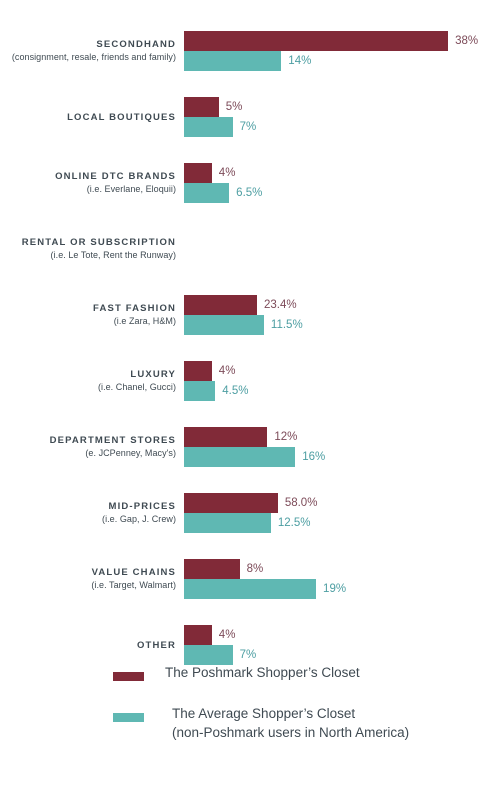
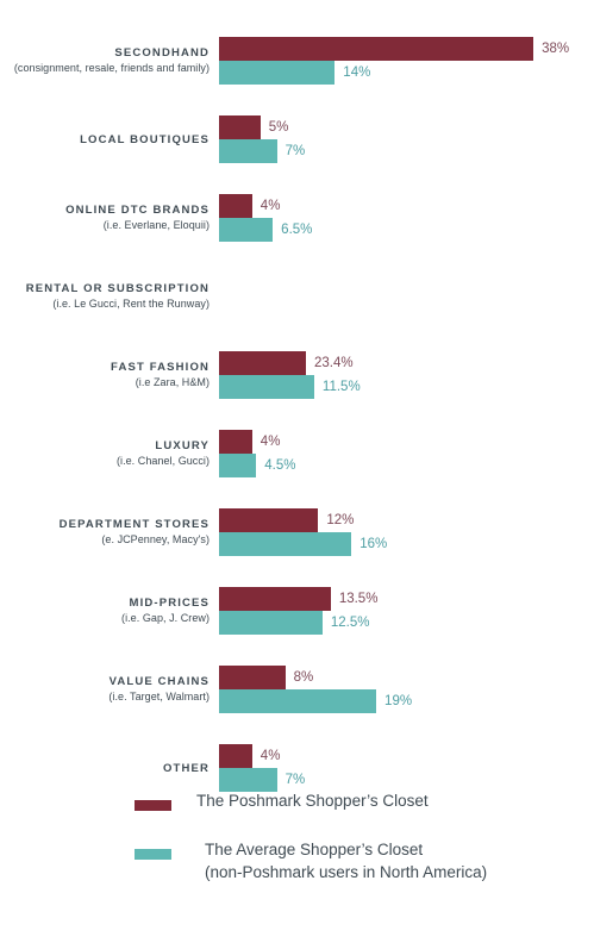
  SECONDHAND
  (consignment, resale, friends and family)
  38%
  14%
  LOCAL BOUTIQUES
  5%
  7%
  ONLINE DTC BRANDS
  (i.e. Everlane, Eloquii)
  4%
  6.5%
  RENTAL OR SUBSCRIPTION
- (i.e. Le Tote, Rent the Runway)
+ (i.e. Le Gucci, Rent the Runway)
  FAST FASHION
  (i.e Zara, H&M)
  23.4%
  11.5%
  LUXURY
  (i.e. Chanel, Gucci)
  4%
  4.5%
  DEPARTMENT STORES
  (e. JCPenney, Macy's)
  12%
  16%
  MID-PRICES
  (i.e. Gap, J. Crew)
- 58.0%
+ 13.5%
  12.5%
  VALUE CHAINS
  (i.e. Target, Walmart)
  8%
  19%
  OTHER
  4%
  7%
  The Poshmark Shopper’s Closet
  The Average Shopper’s Closet
  (non-Poshmark users in North America)
